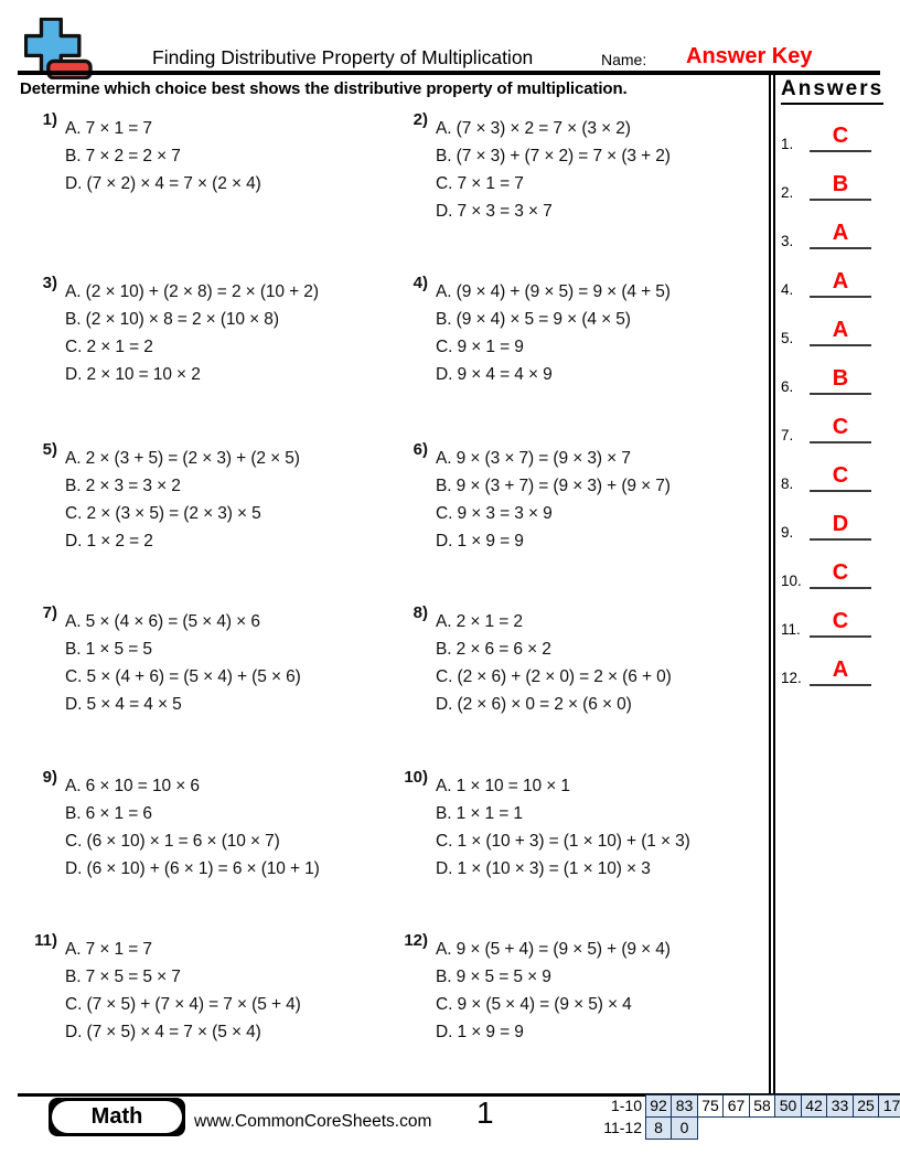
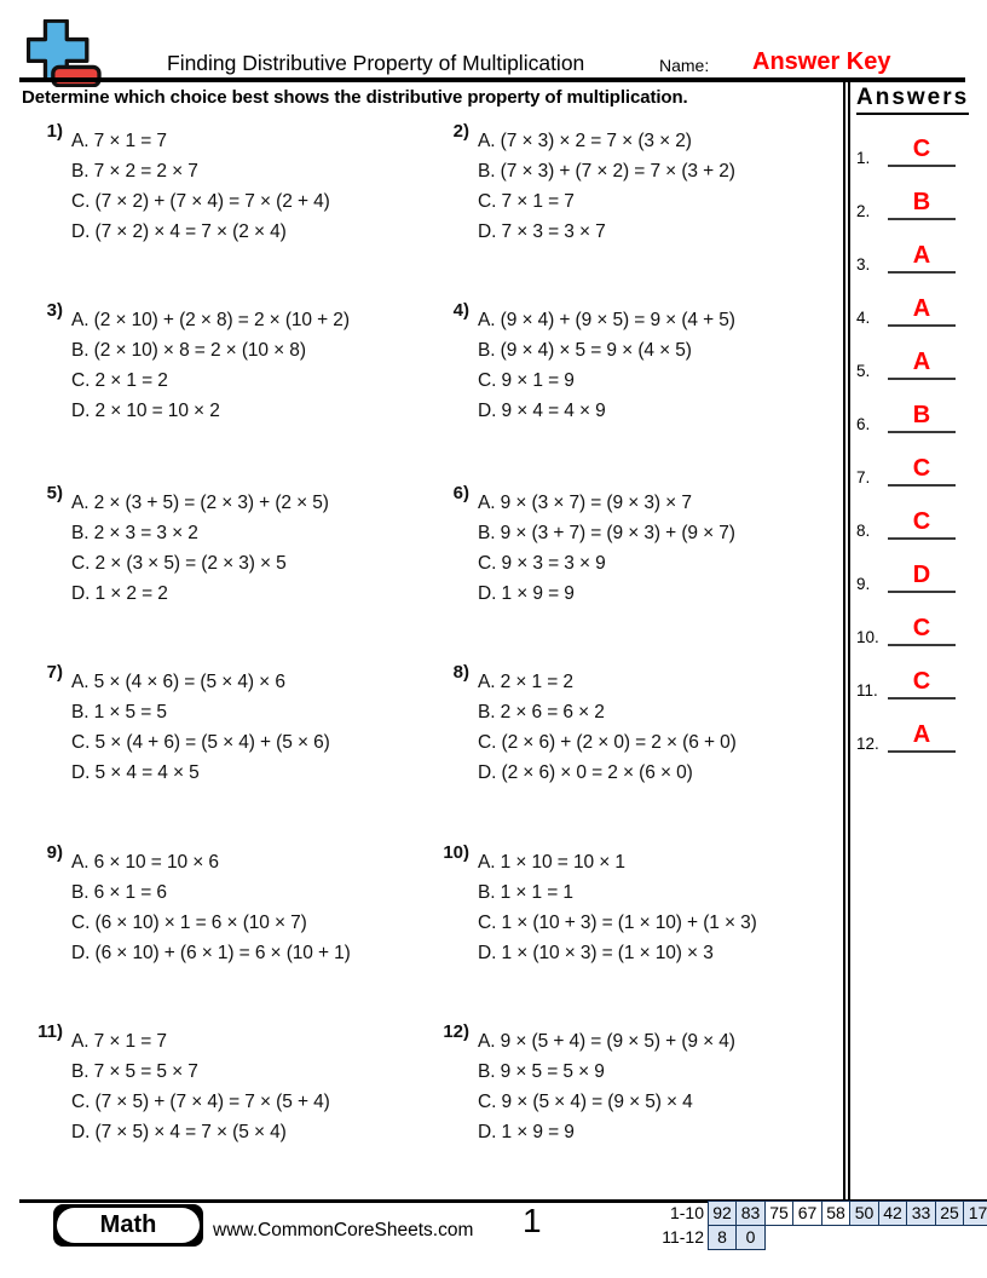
  Finding Distributive Property of Multiplication
  Name:
  Answer Key
  Determine which choice best shows the distributive property of multiplication.
  1)
  A. 7 × 1 = 7
  B. 7 × 2 = 2 × 7
+ C. (7 × 2) + (7 × 4) = 7 × (2 + 4)
  D. (7 × 2) × 4 = 7 × (2 × 4)
  2)
  A. (7 × 3) × 2 = 7 × (3 × 2)
  B. (7 × 3) + (7 × 2) = 7 × (3 + 2)
  C. 7 × 1 = 7
  D. 7 × 3 = 3 × 7
  3)
  A. (2 × 10) + (2 × 8) = 2 × (10 + 2)
  B. (2 × 10) × 8 = 2 × (10 × 8)
  C. 2 × 1 = 2
  D. 2 × 10 = 10 × 2
  4)
  A. (9 × 4) + (9 × 5) = 9 × (4 + 5)
  B. (9 × 4) × 5 = 9 × (4 × 5)
  C. 9 × 1 = 9
  D. 9 × 4 = 4 × 9
  5)
  A. 2 × (3 + 5) = (2 × 3) + (2 × 5)
  B. 2 × 3 = 3 × 2
  C. 2 × (3 × 5) = (2 × 3) × 5
  D. 1 × 2 = 2
  6)
  A. 9 × (3 × 7) = (9 × 3) × 7
  B. 9 × (3 + 7) = (9 × 3) + (9 × 7)
  C. 9 × 3 = 3 × 9
  D. 1 × 9 = 9
  7)
  A. 5 × (4 × 6) = (5 × 4) × 6
  B. 1 × 5 = 5
  C. 5 × (4 + 6) = (5 × 4) + (5 × 6)
  D. 5 × 4 = 4 × 5
  8)
  A. 2 × 1 = 2
  B. 2 × 6 = 6 × 2
  C. (2 × 6) + (2 × 0) = 2 × (6 + 0)
  D. (2 × 6) × 0 = 2 × (6 × 0)
  9)
  A. 6 × 10 = 10 × 6
  B. 6 × 1 = 6
  C. (6 × 10) × 1 = 6 × (10 × 7)
  D. (6 × 10) + (6 × 1) = 6 × (10 + 1)
  10)
  A. 1 × 10 = 10 × 1
  B. 1 × 1 = 1
  C. 1 × (10 + 3) = (1 × 10) + (1 × 3)
  D. 1 × (10 × 3) = (1 × 10) × 3
  11)
  A. 7 × 1 = 7
  B. 7 × 5 = 5 × 7
  C. (7 × 5) + (7 × 4) = 7 × (5 + 4)
  D. (7 × 5) × 4 = 7 × (5 × 4)
  12)
  A. 9 × (5 + 4) = (9 × 5) + (9 × 4)
  B. 9 × 5 = 5 × 9
  C. 9 × (5 × 4) = (9 × 5) × 4
  D. 1 × 9 = 9
  Answers
  1.
  C
  2.
  B
  3.
  A
  4.
  A
  5.
  A
  6.
  B
  7.
  C
  8.
  C
  9.
  D
  10.
  C
  11.
  C
  12.
  A
  Math
  www.CommonCoreSheets.com
  1
  1-10
  92
  83
  75
  67
  58
  50
  42
  33
  25
  17
  11-12
  8
  0
